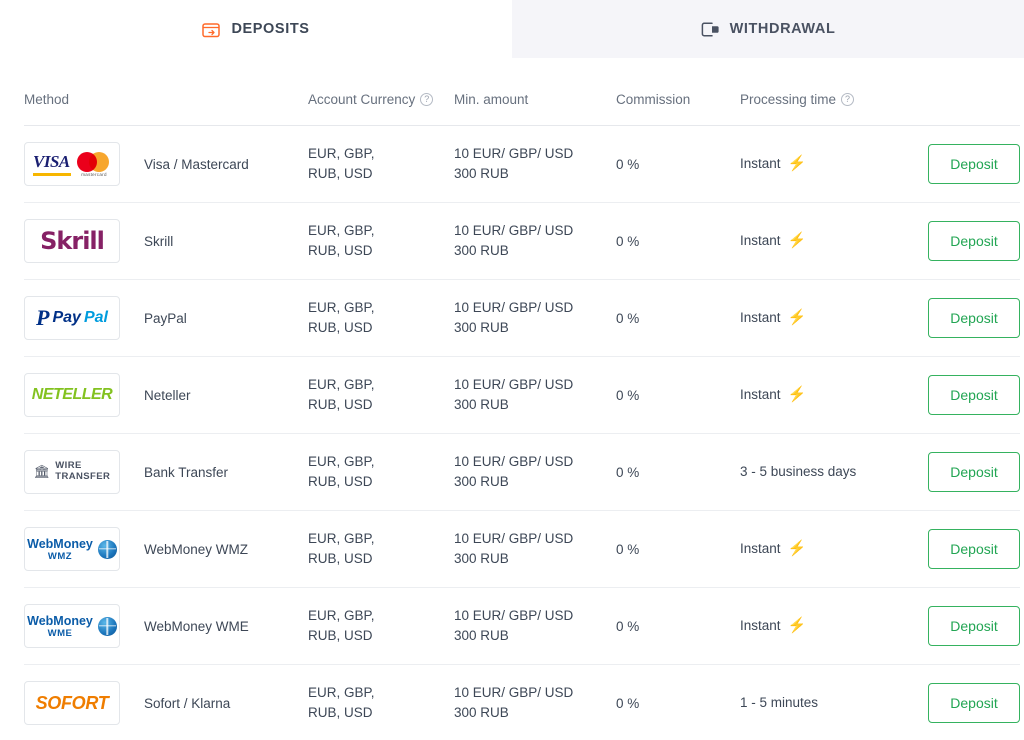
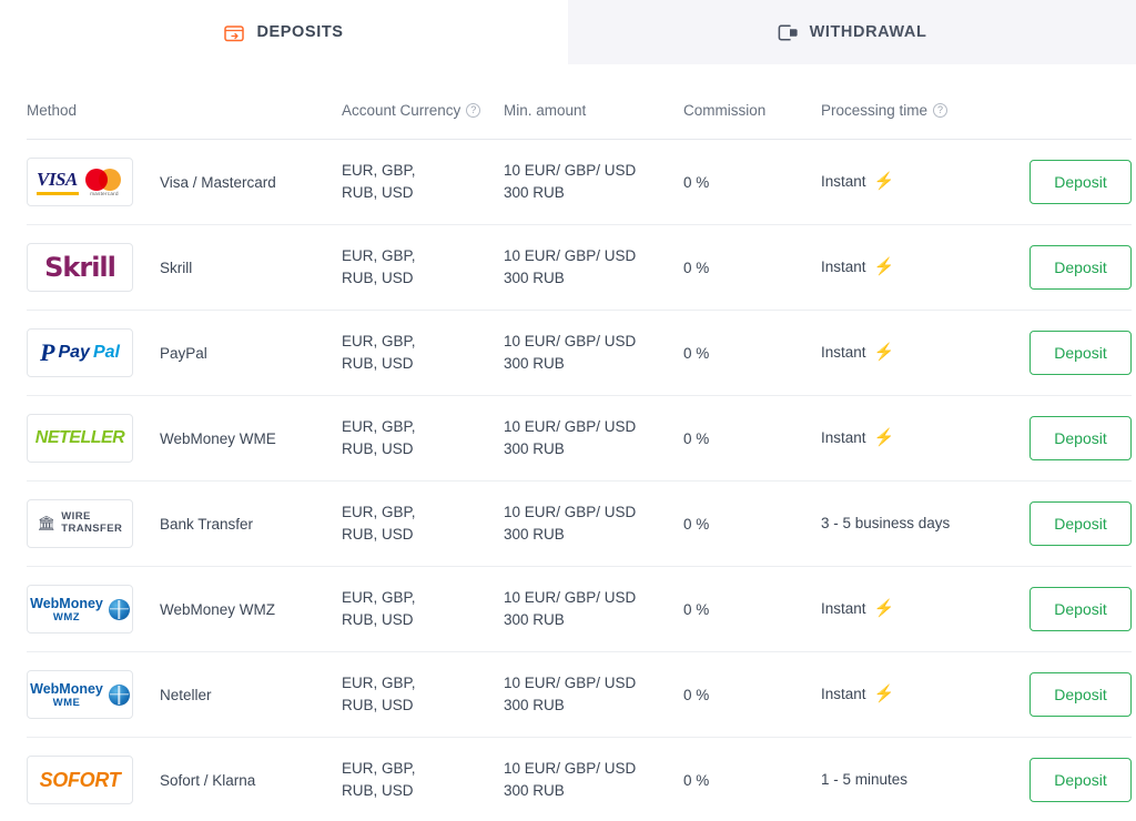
  DEPOSITS
  WITHDRAWAL
  Method	Account Currency ?	Min. amount	Commission	Processing time ?
  VISA	Visa / Mastercard	EUR, GBP, RUB, USD	10 EUR/ GBP/ USD 300 RUB	0 %	Instant ⚡	Deposit
  Skrill	Skrill	EUR, GBP, RUB, USD	10 EUR/ GBP/ USD 300 RUB	0 %	Instant ⚡	Deposit
  P Pay Pal	PayPal	EUR, GBP, RUB, USD	10 EUR/ GBP/ USD 300 RUB	0 %	Instant ⚡	Deposit
- NETELLER	Neteller	EUR, GBP, RUB, USD	10 EUR/ GBP/ USD 300 RUB	0 %	Instant ⚡	Deposit
+ NETELLER	WebMoney WME	EUR, GBP, RUB, USD	10 EUR/ GBP/ USD 300 RUB	0 %	Instant ⚡	Deposit
  🏛 WIRE TRANSFER	Bank Transfer	EUR, GBP, RUB, USD	10 EUR/ GBP/ USD 300 RUB	0 %	3 - 5 business days	Deposit
  WebMoney WMZ	WebMoney WMZ	EUR, GBP, RUB, USD	10 EUR/ GBP/ USD 300 RUB	0 %	Instant ⚡	Deposit
- WebMoney WME	WebMoney WME	EUR, GBP, RUB, USD	10 EUR/ GBP/ USD 300 RUB	0 %	Instant ⚡	Deposit
+ WebMoney WME	Neteller	EUR, GBP, RUB, USD	10 EUR/ GBP/ USD 300 RUB	0 %	Instant ⚡	Deposit
  SOFORT	Sofort / Klarna	EUR, GBP, RUB, USD	10 EUR/ GBP/ USD 300 RUB	0 %	1 - 5 minutes	Deposit
